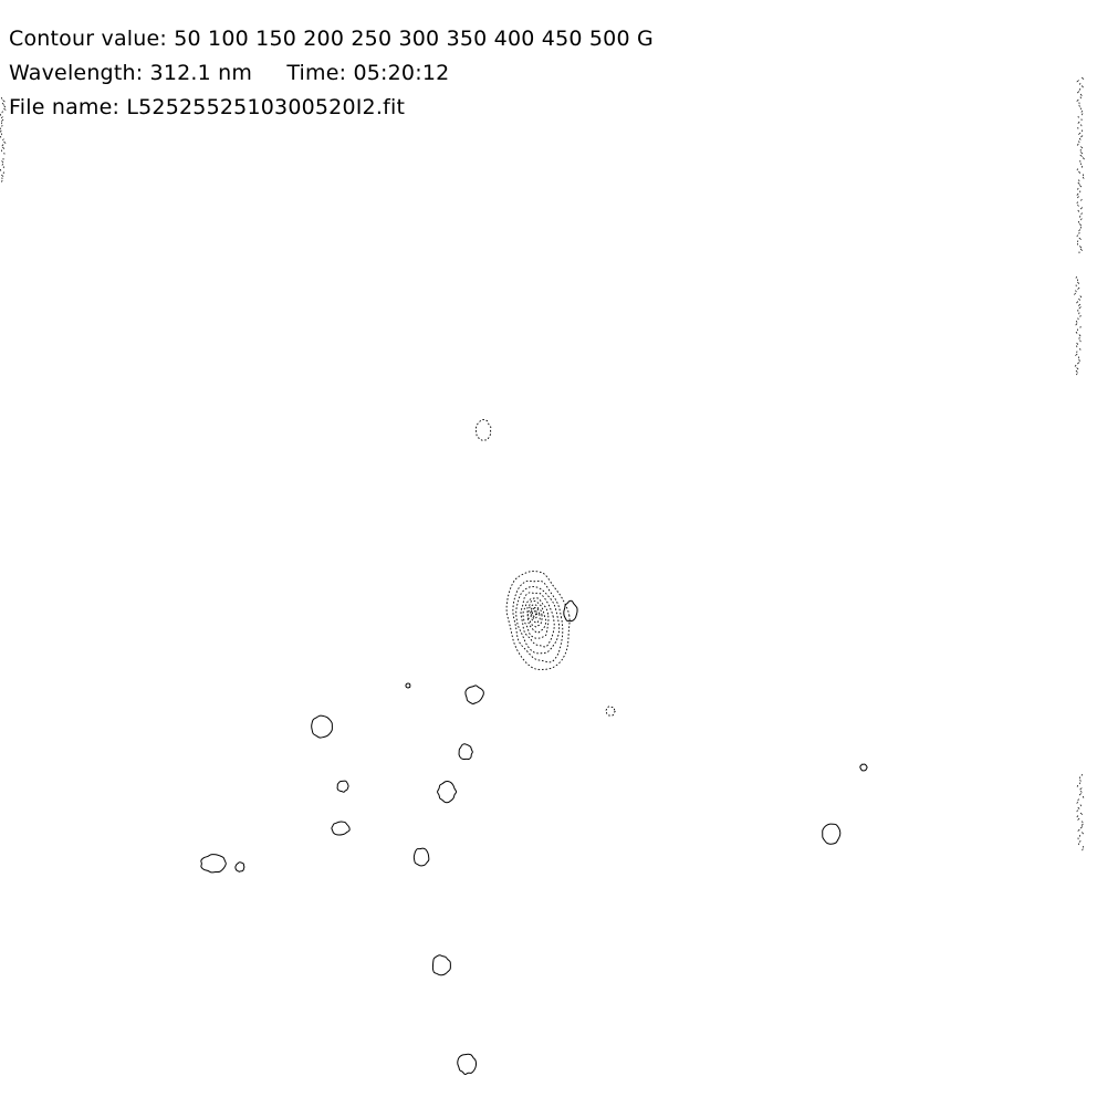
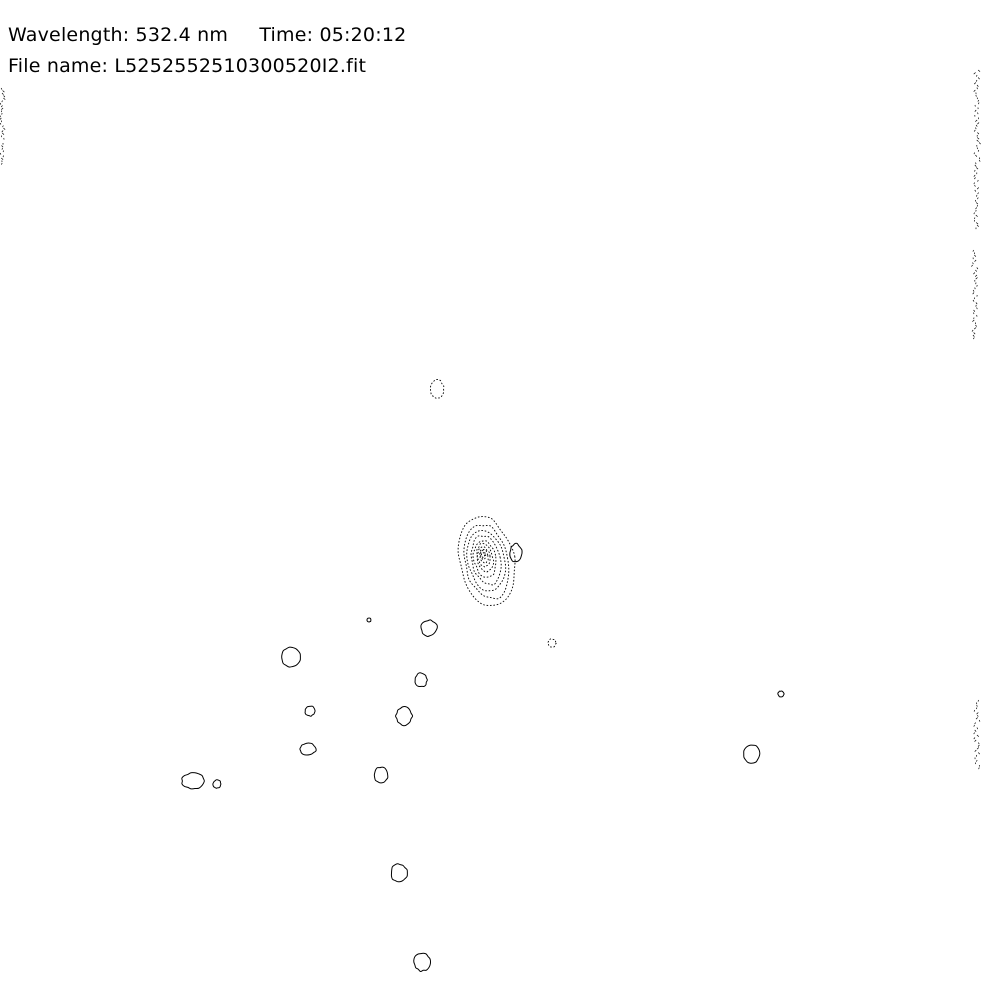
- Contour value: 50 100 150 200 250 300 350 400 450 500 G
- Wavelength: 312.1 nm Time: 05:20:12
+ Wavelength: 532.4 nm Time: 05:20:12
  File name: L5252552510300520I2.fit
